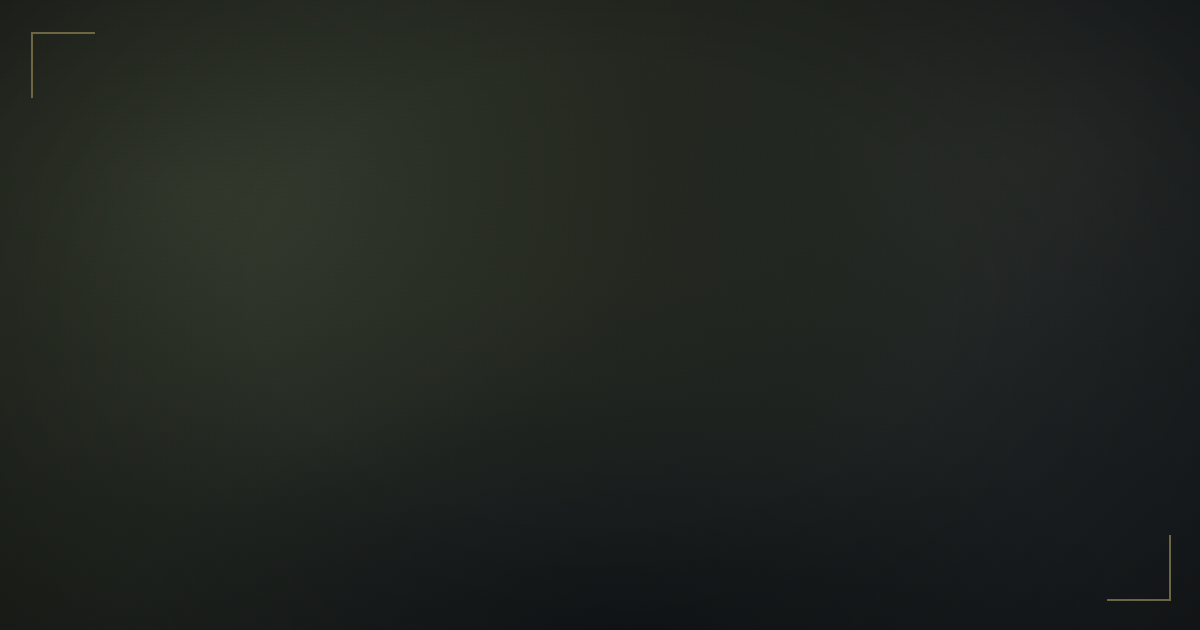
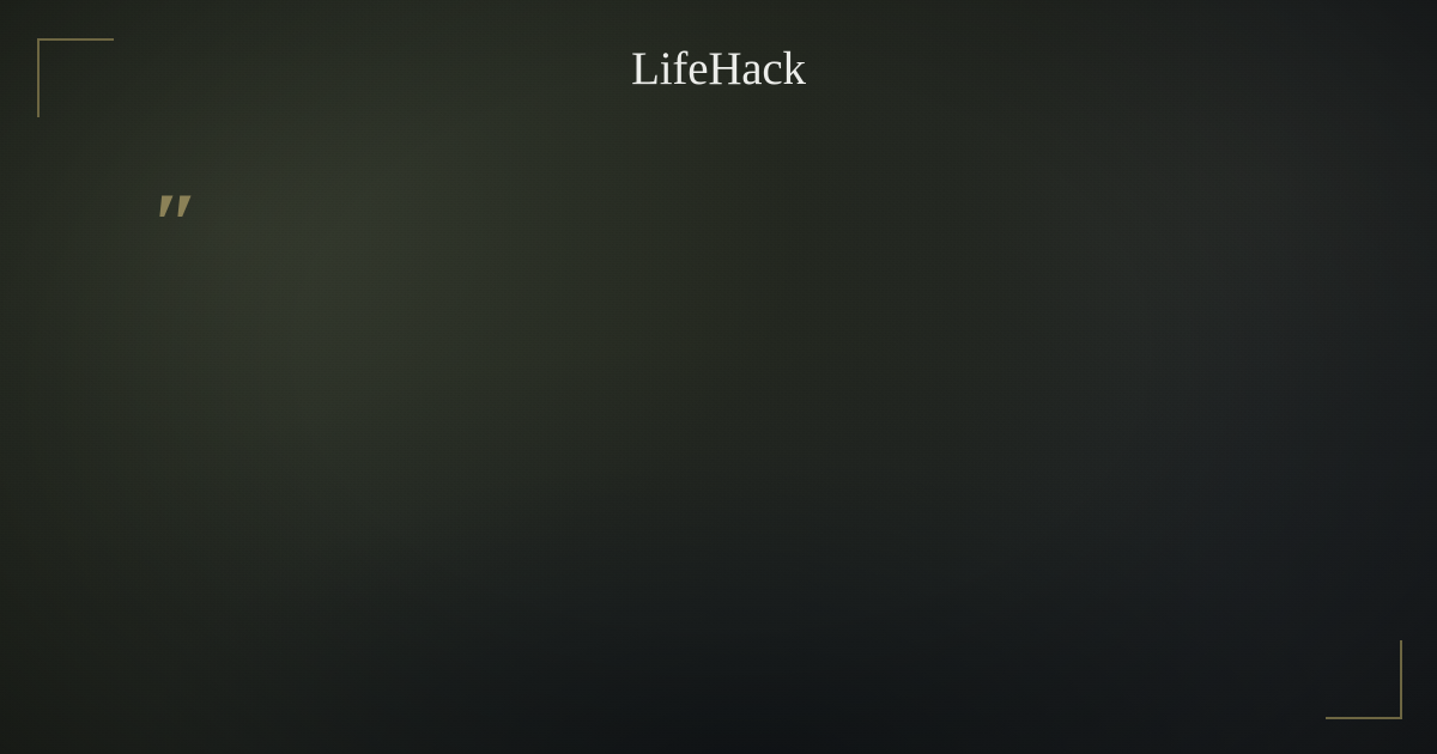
+ LifeHack
+ ″
